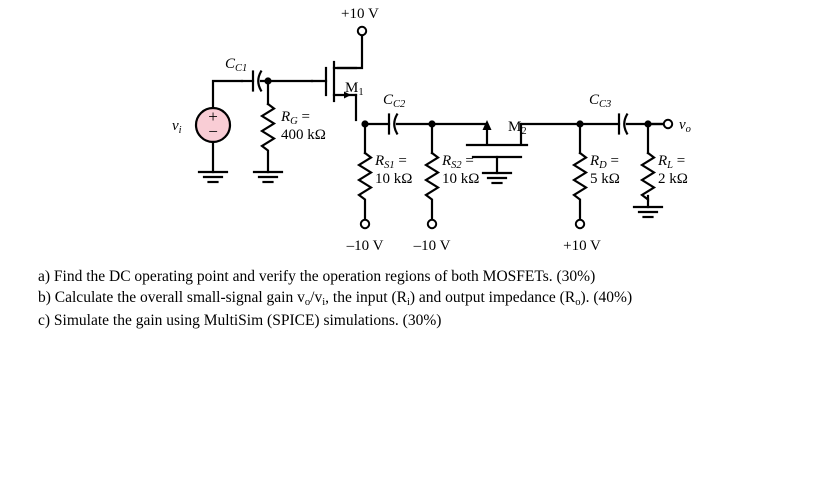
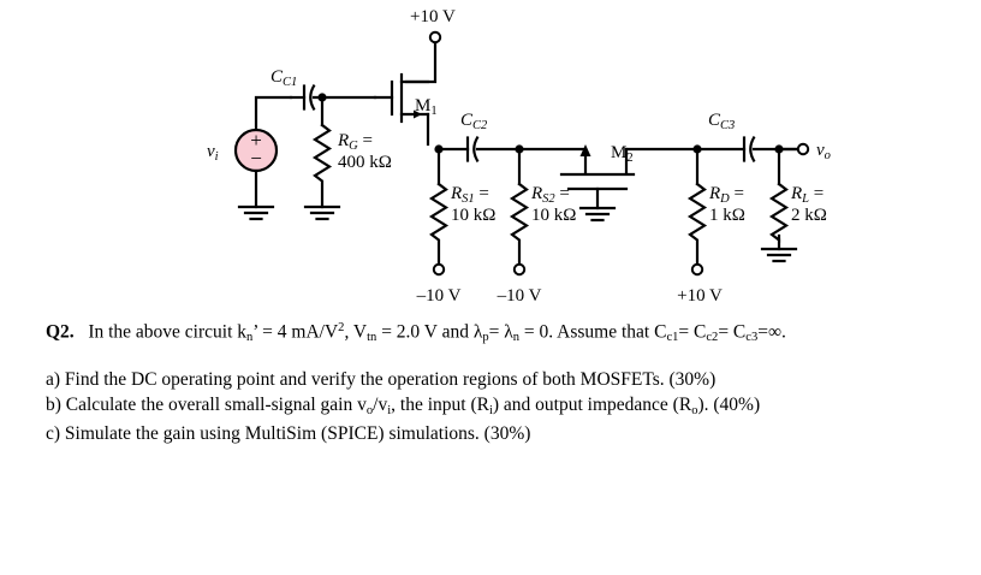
  +10 V
  vi
  +
  −
  CC1
  RG =
  400 kΩ
  M1
  CC2
  RS1 =
  10 kΩ
  RS2 =
  10 kΩ
  M2
  CC3
  RD =
- 5 kΩ
+ 1 kΩ
  RL =
  2 kΩ
  vo
  –10 V
  –10 V
  +10 V
+ Q2. In the above circuit kn’ = 4 mA/V2, Vtn = 2.0 V and λp= λn = 0. Assume that Cc1= Cc2= Cc3=∞.
  a) Find the DC operating point and verify the operation regions of both MOSFETs. (30%)
  b) Calculate the overall small-signal gain vo/vi, the input (Ri) and output impedance (Ro). (40%)
  c) Simulate the gain using MultiSim (SPICE) simulations. (30%)
